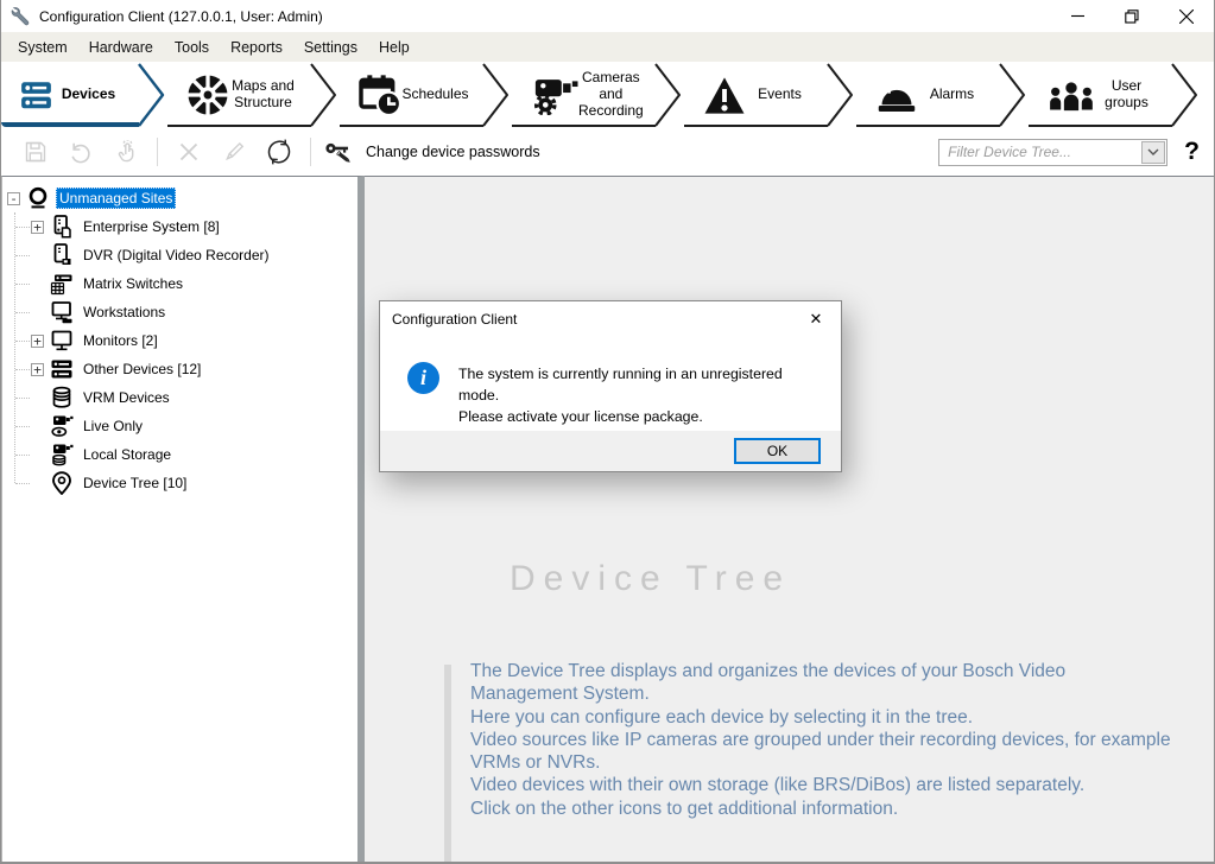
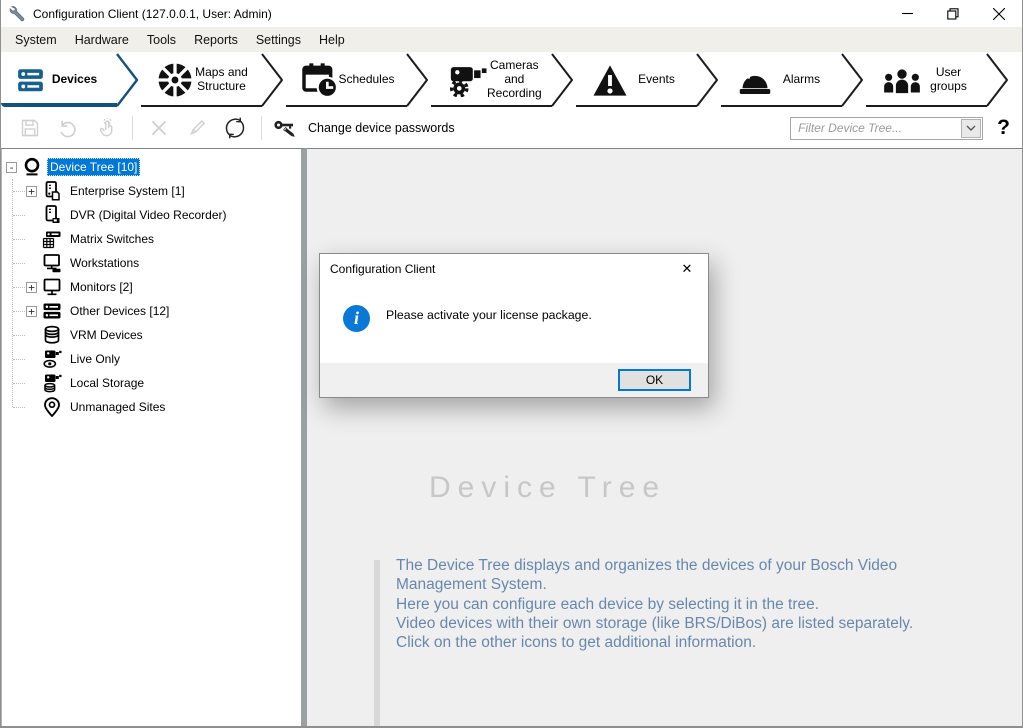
  Configuration Client (127.0.0.1, User: Admin)
  System
  Hardware
  Tools
  Reports
  Settings
  Help
  Devices
  Maps and
  Structure
  Schedules
  Cameras and
  Recording
  Events
  Alarms
  User groups
  Change device passwords
  Filter Device Tree...
  ?
  -
- Unmanaged Sites
+ Device Tree [10]
  +
- Enterprise System [8]
+ Enterprise System [1]
  DVR (Digital Video Recorder)
  Matrix Switches
  Workstations
  +
  Monitors [2]
  +
  Other Devices [12]
  VRM Devices
  Live Only
  Local Storage
- Device Tree [10]
+ Unmanaged Sites
  Device Tree
  The Device Tree displays and organizes the devices of your Bosch Video Management System.
  Here you can configure each device by selecting it in the tree.
- Video sources like IP cameras are grouped under their recording devices, for example VRMs or NVRs.
  Video devices with their own storage (like BRS/DiBos) are listed separately.
  Click on the other icons to get additional information.
  Configuration Client
  ✕
  i
- The system is currently running in an unregistered mode.
  Please activate your license package.
  OK
